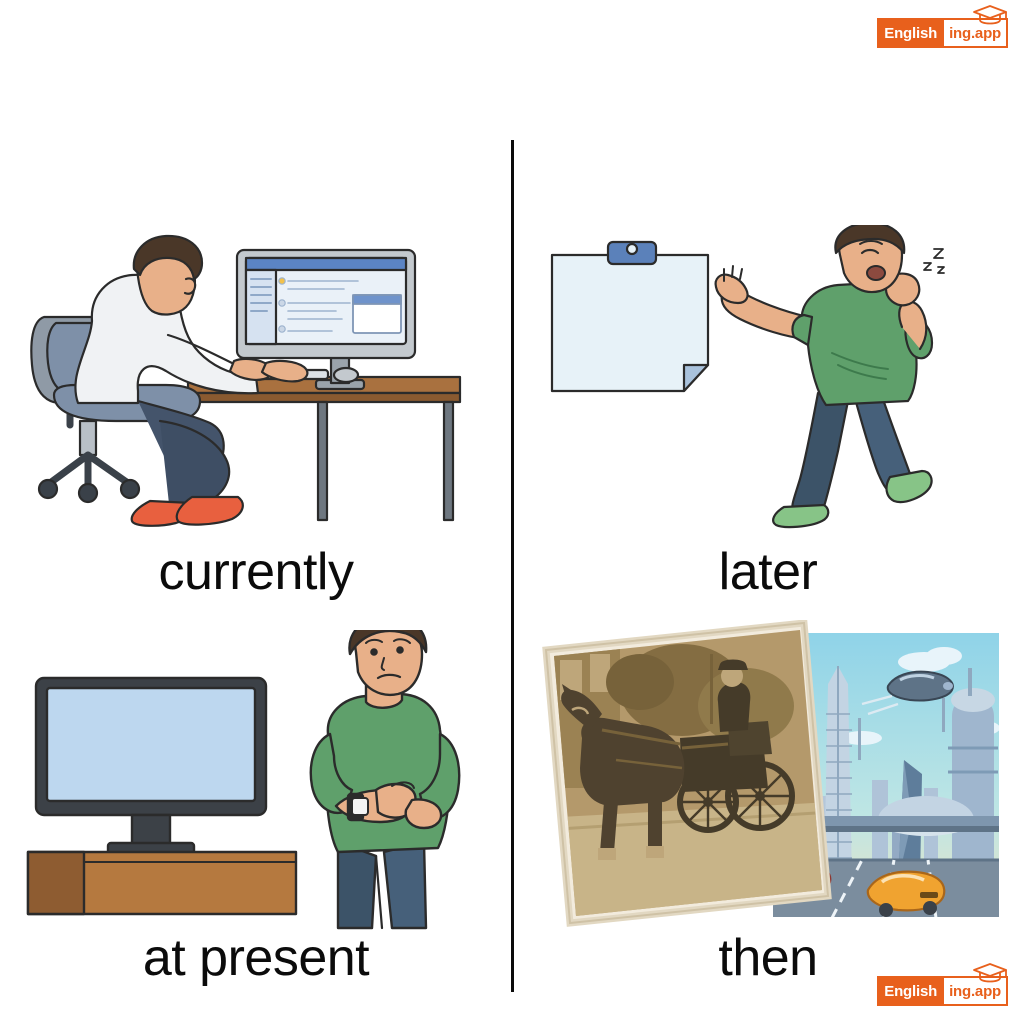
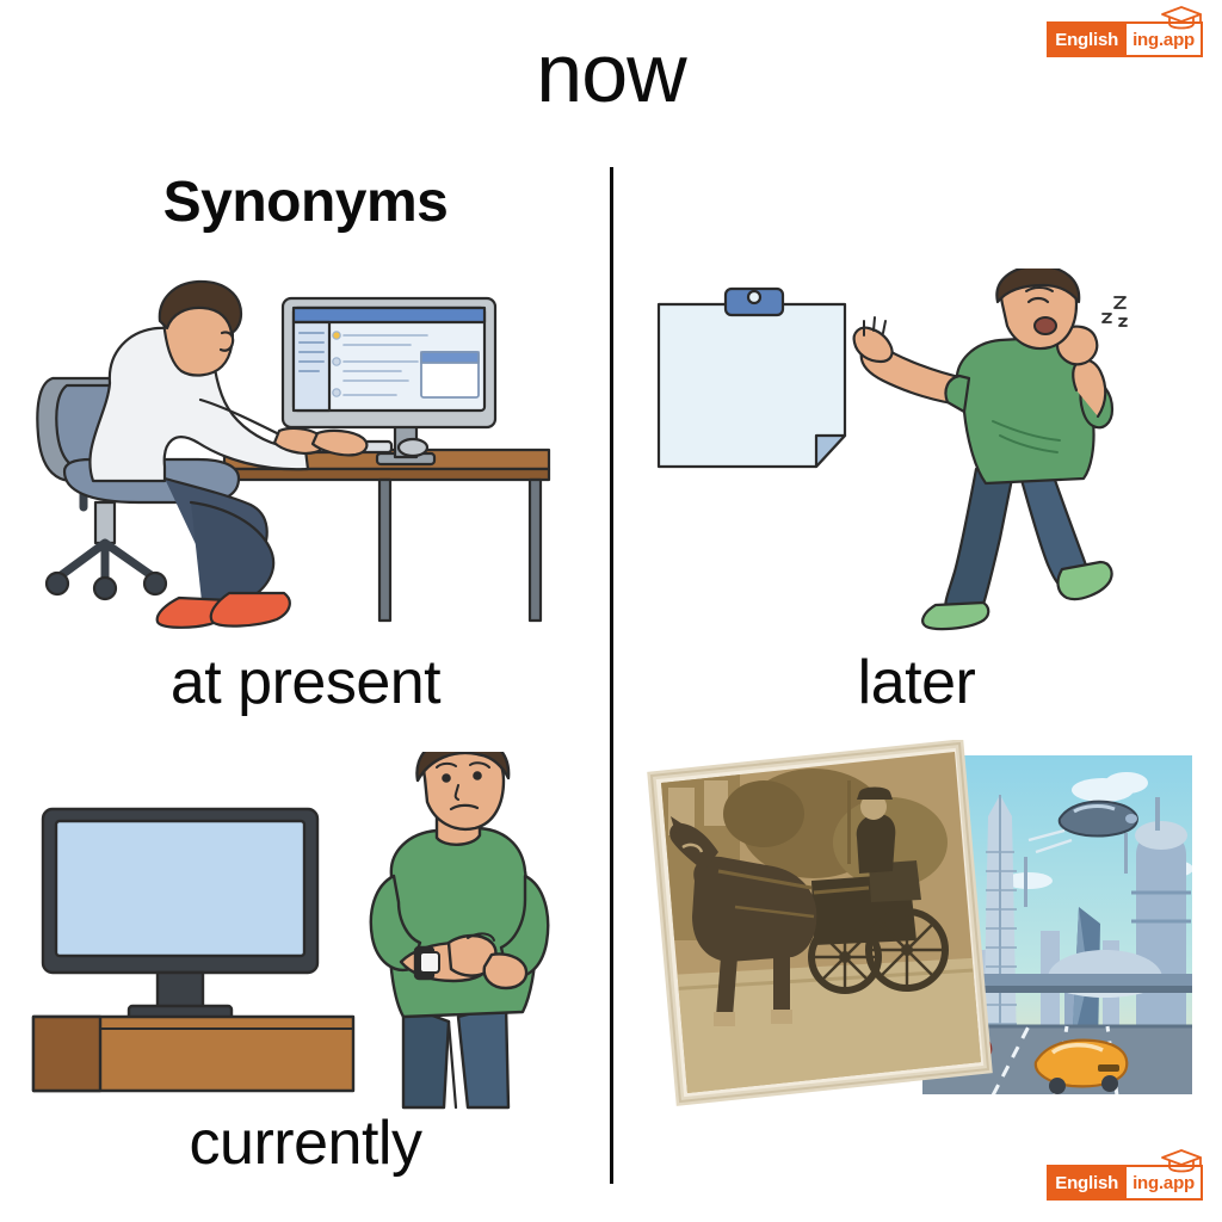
  English
  ing.app
+ now
+ Synonyms
- currently
+ at present
  later
- at present
+ currently
- then
  English
  ing.app
